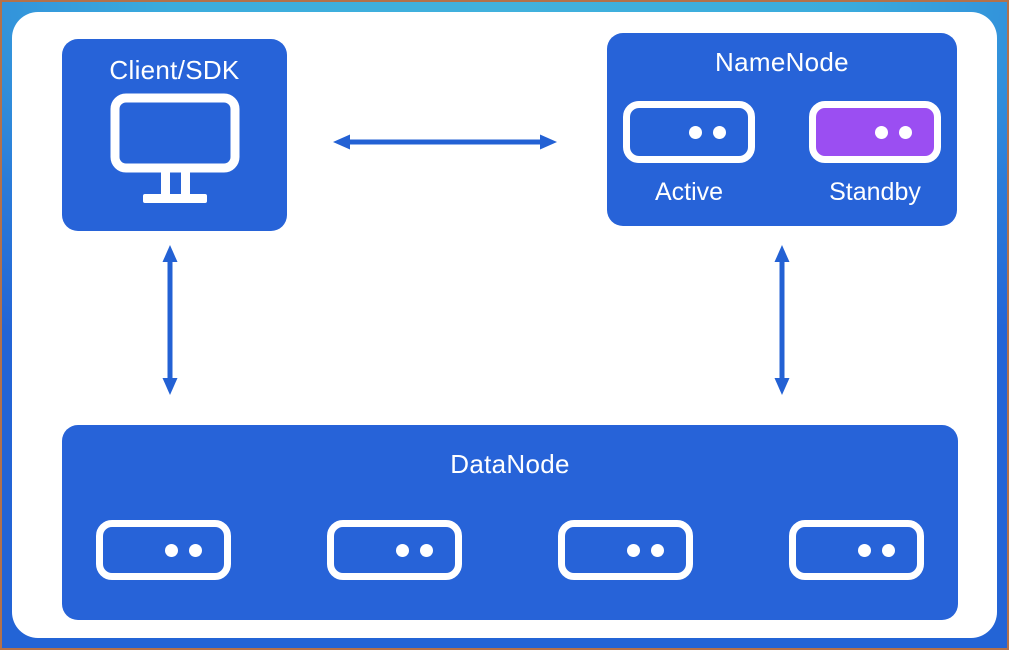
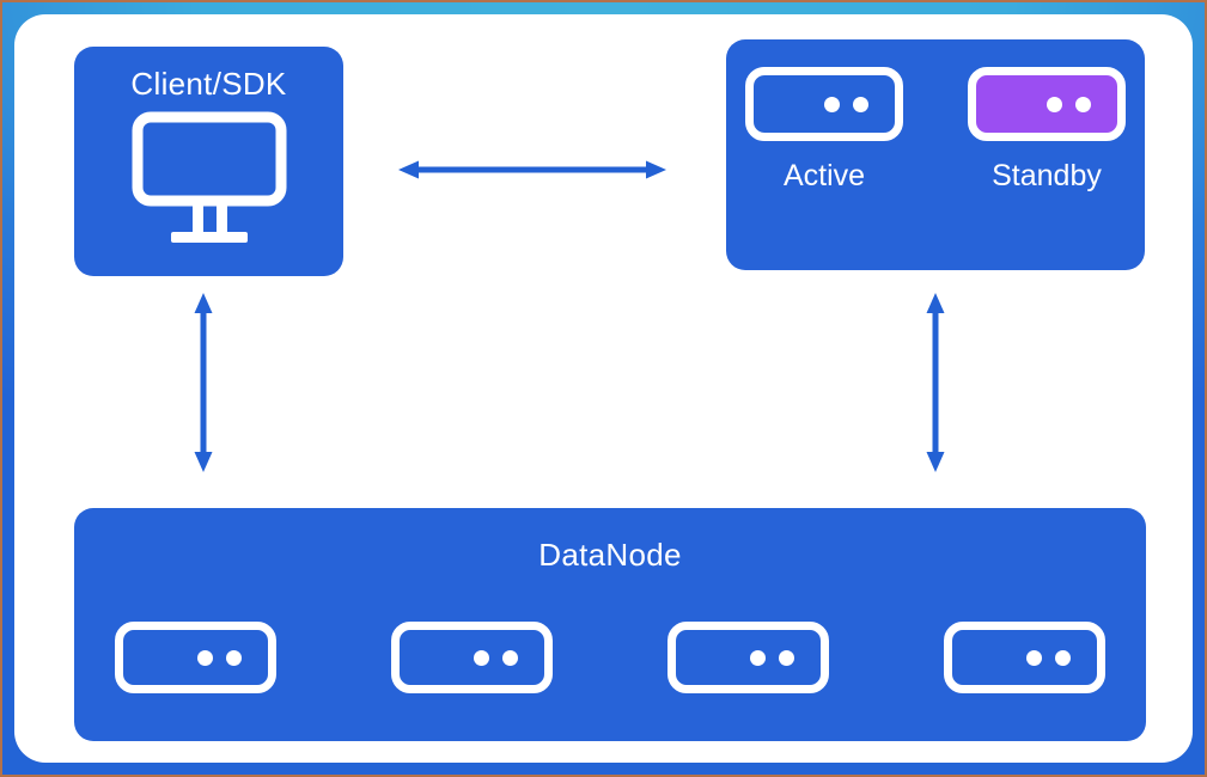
  Client/SDK
- NameNode
  Active
  Standby
  DataNode
